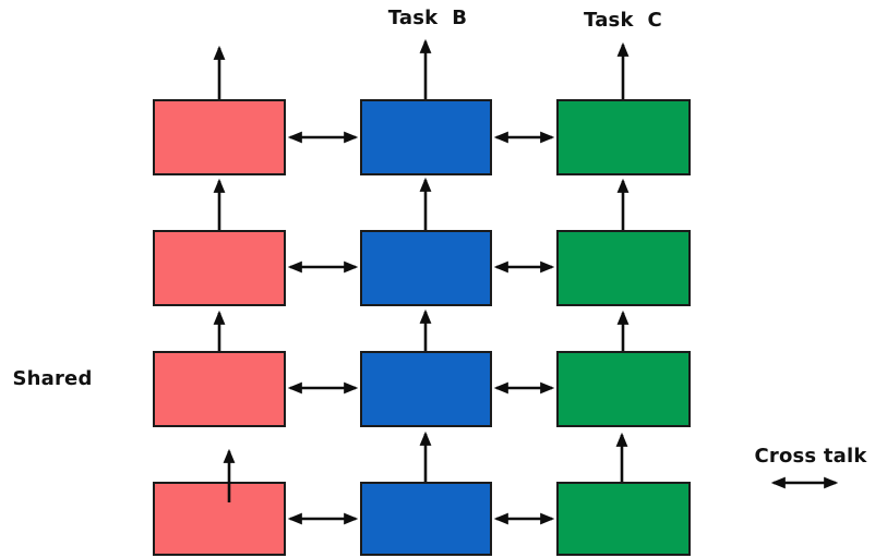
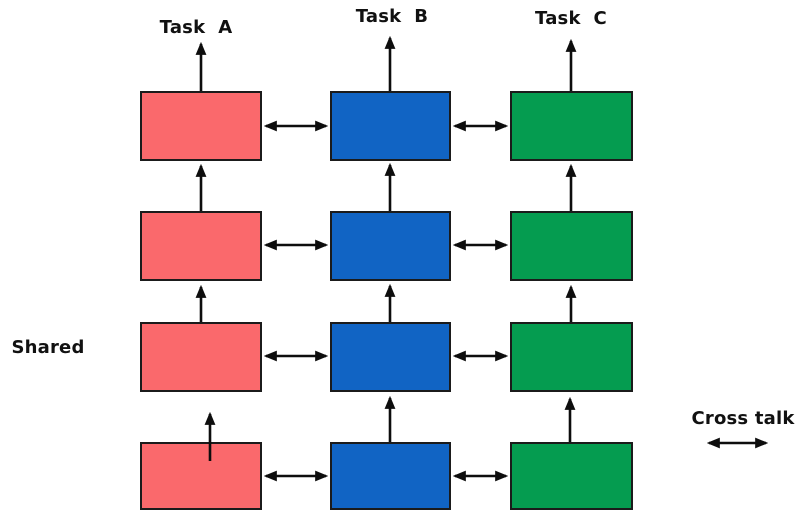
+ Task A
  Task B
  Task C
  Shared
  Cross talk
